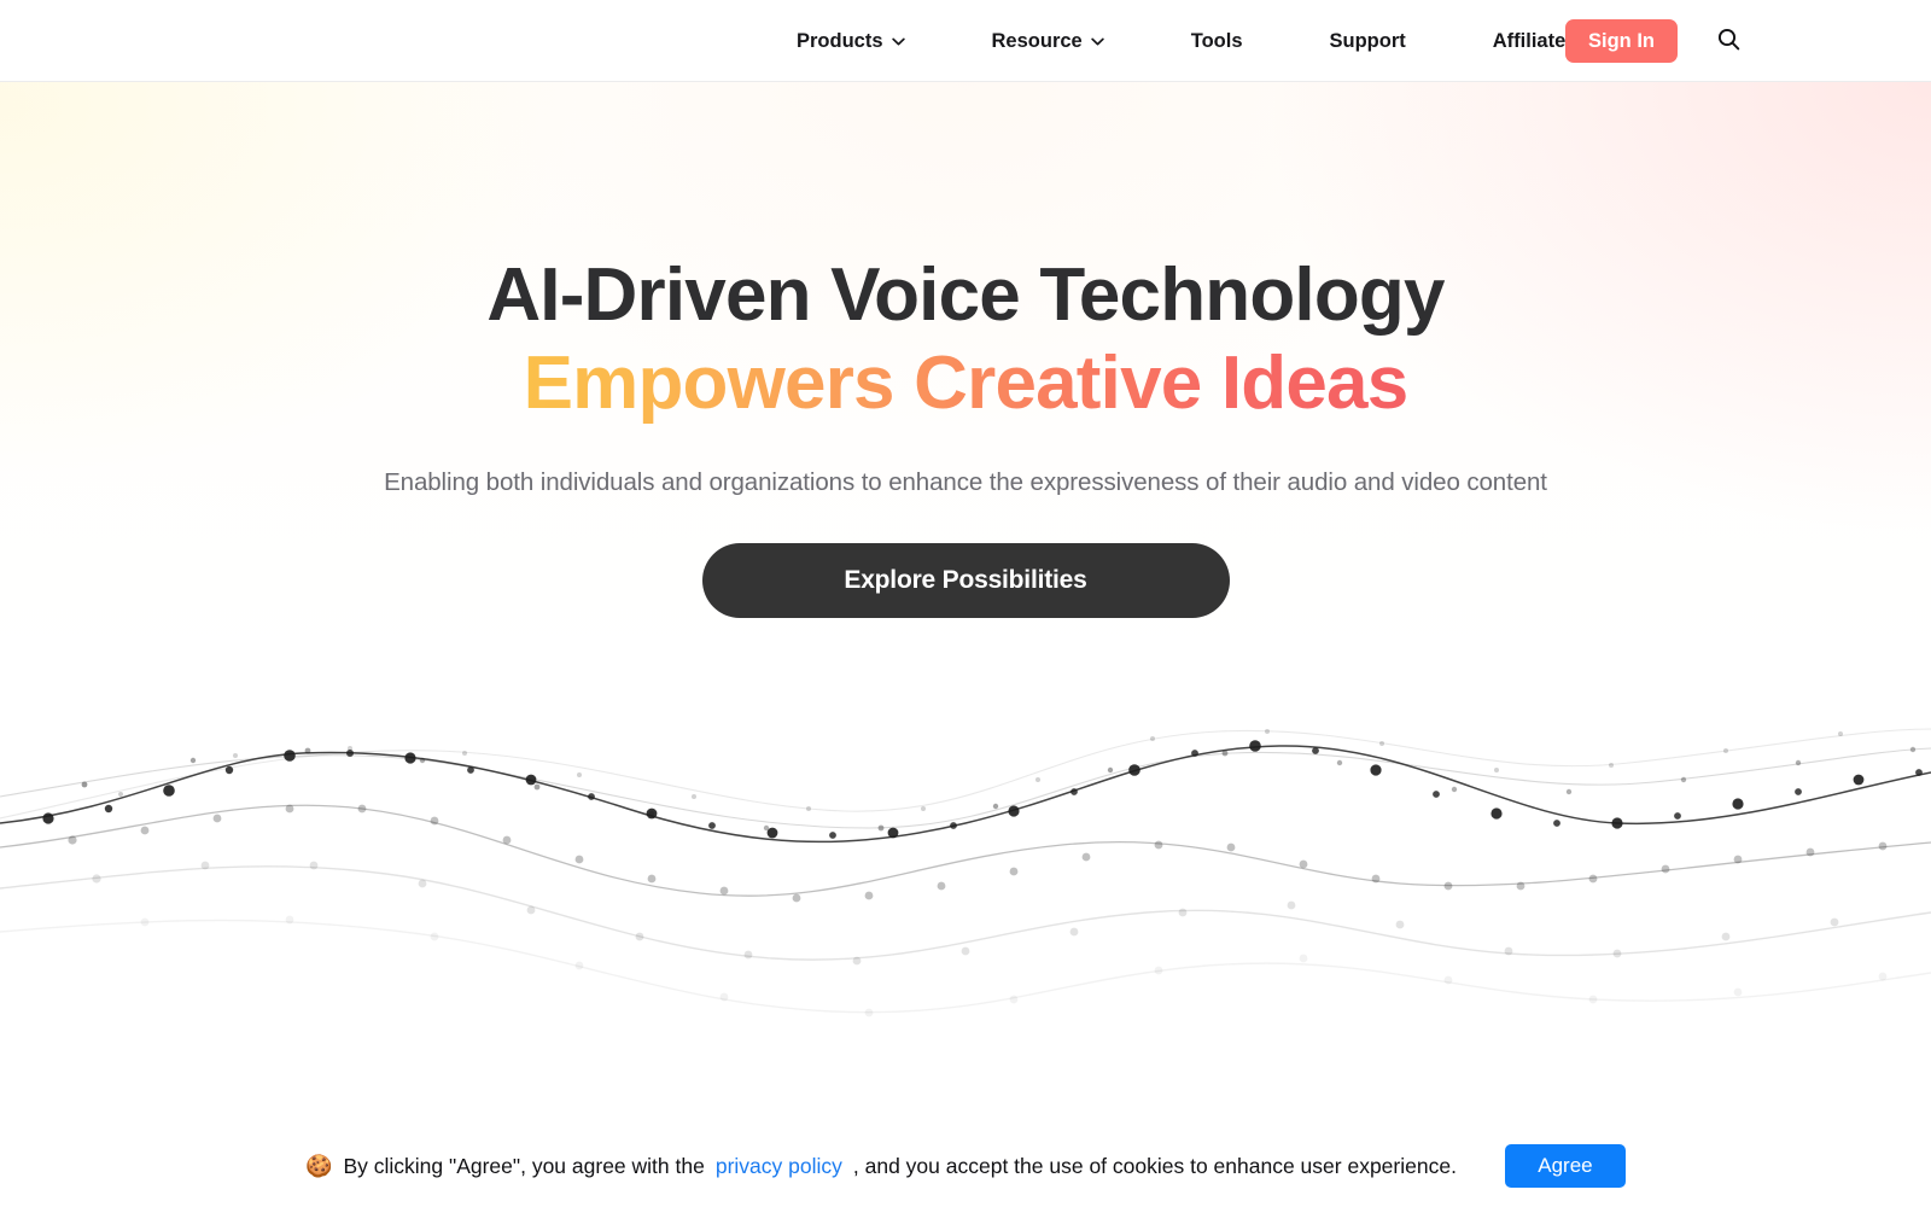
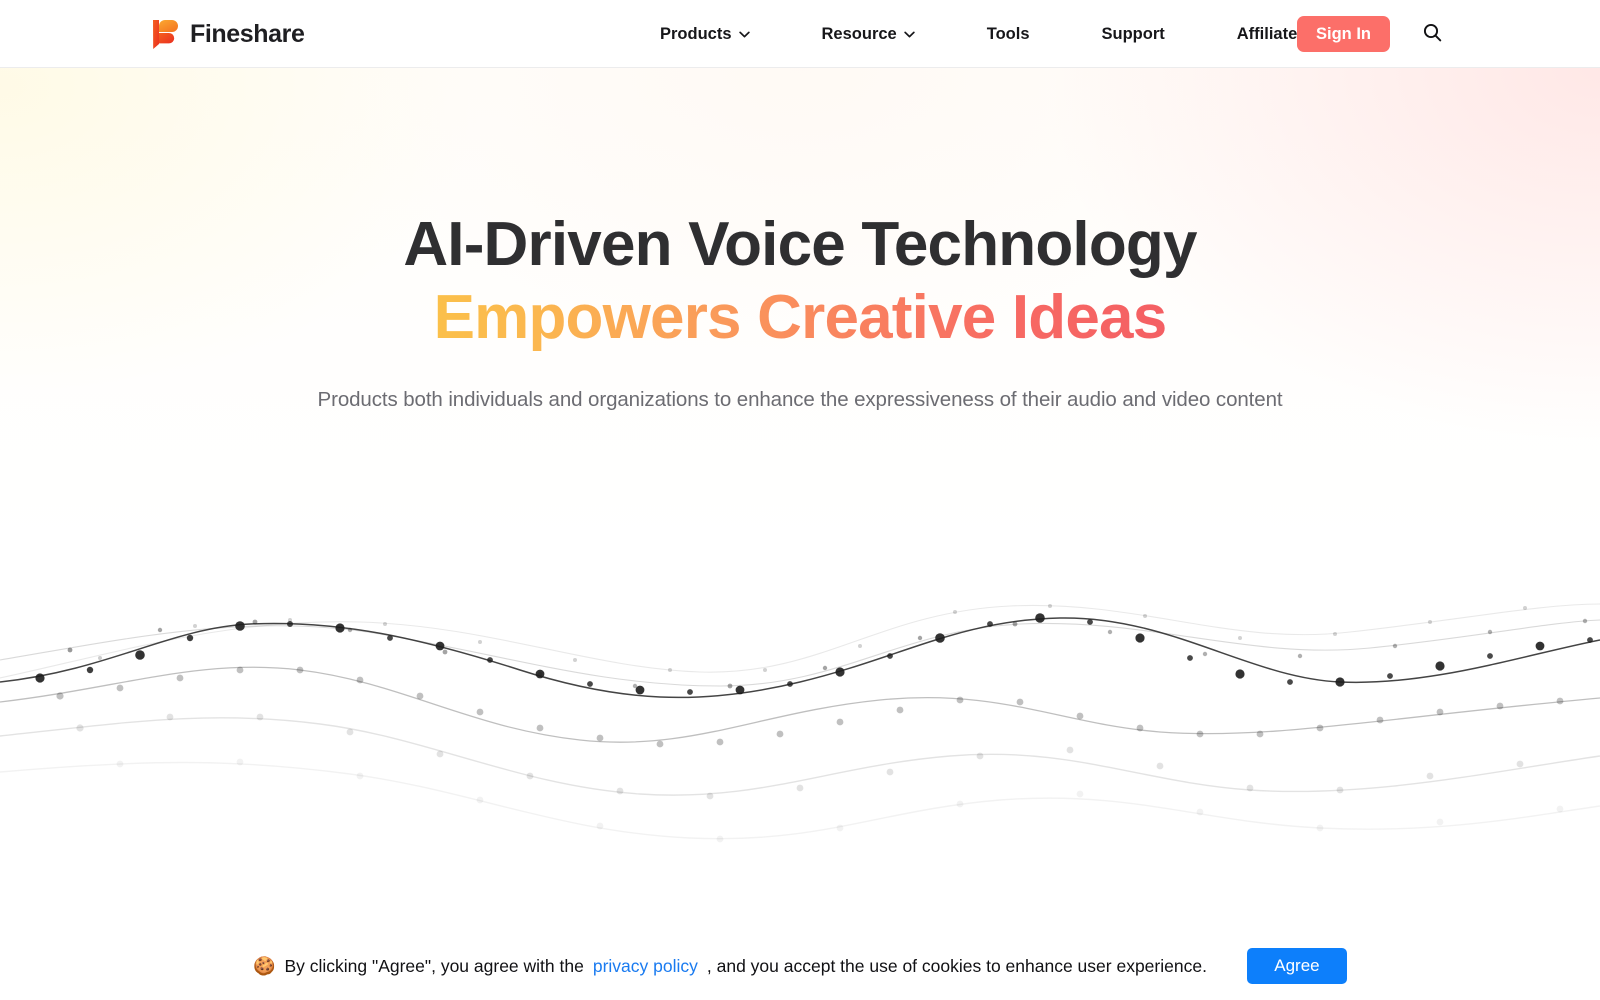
+ Fineshare
  Products
  Resource
  Tools
  Support
  Affiliate
  Sign In
  AI-Driven Voice Technology
  Empowers Creative Ideas
- Enabling both individuals and organizations to enhance the expressiveness of their audio and video content
+ Products both individuals and organizations to enhance the expressiveness of their audio and video content
- Explore Possibilities
  🍪
  By clicking "Agree", you agree with the
  privacy policy
  , and you accept the use of cookies to enhance user experience.
  Agree
